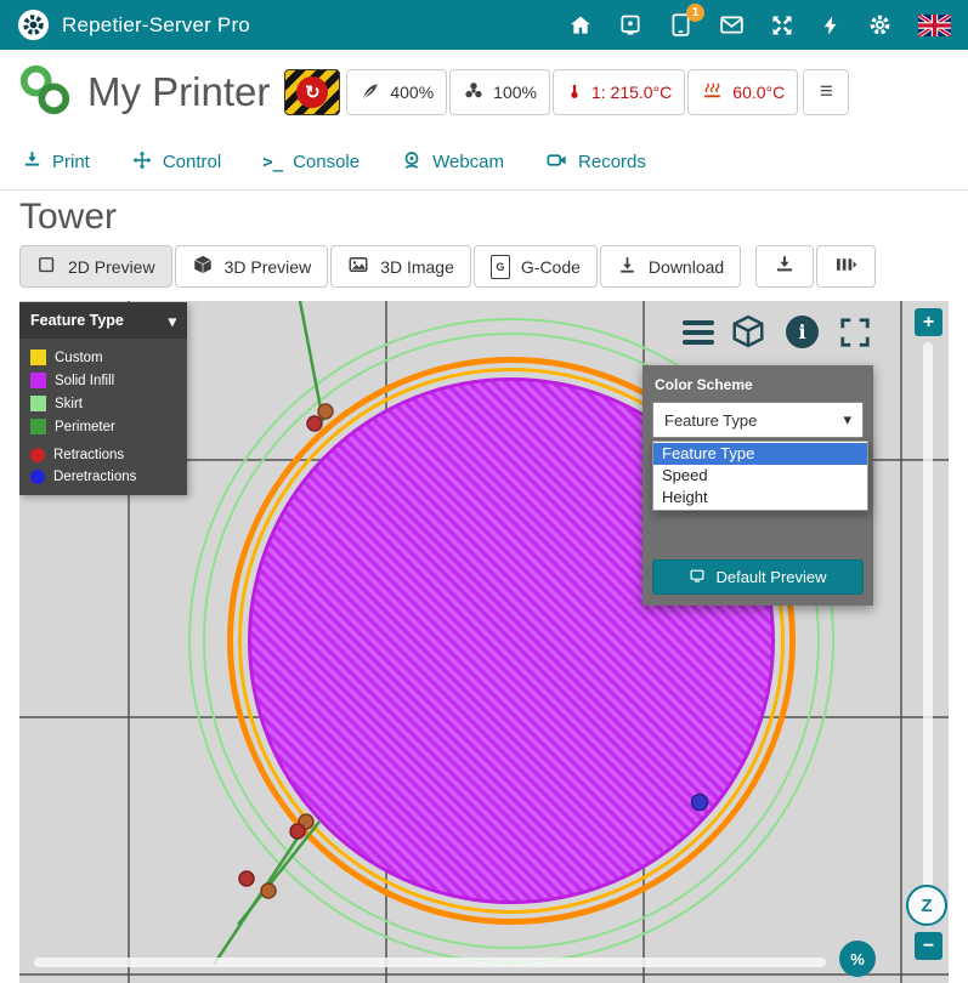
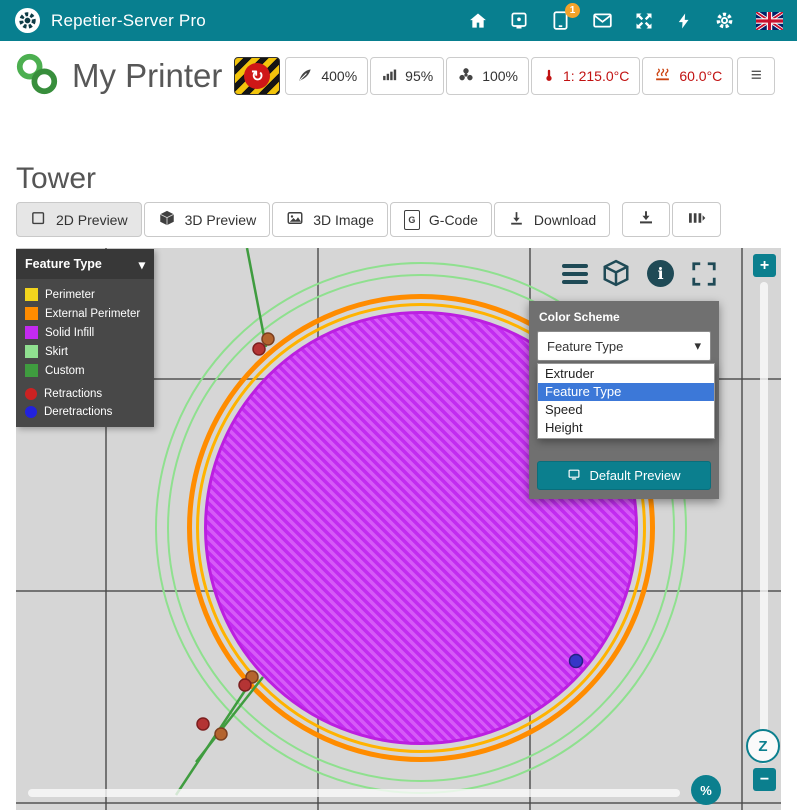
  Repetier-Server Pro
  1
  My Printer
  ↻
  400%
+ 95%
  100%
  1: 215.0°C
  60.0°C
  ≡
- Print
- Control
- >_
- Console
- Webcam
- Records
  Tower
  2D Preview
  3D Preview
  3D Image
  G
  G-Code
  Download
  Feature Type
  ▾
- Custom
+ Perimeter
+ External Perimeter
  Solid Infill
  Skirt
- Perimeter
+ Custom
  Retractions
  Deretractions
  i
  Color Scheme
  Feature Type
  ▾
  Default Preview
+ Extruder
  Feature Type
  Speed
  Height
  +
  −
  Z
  %
